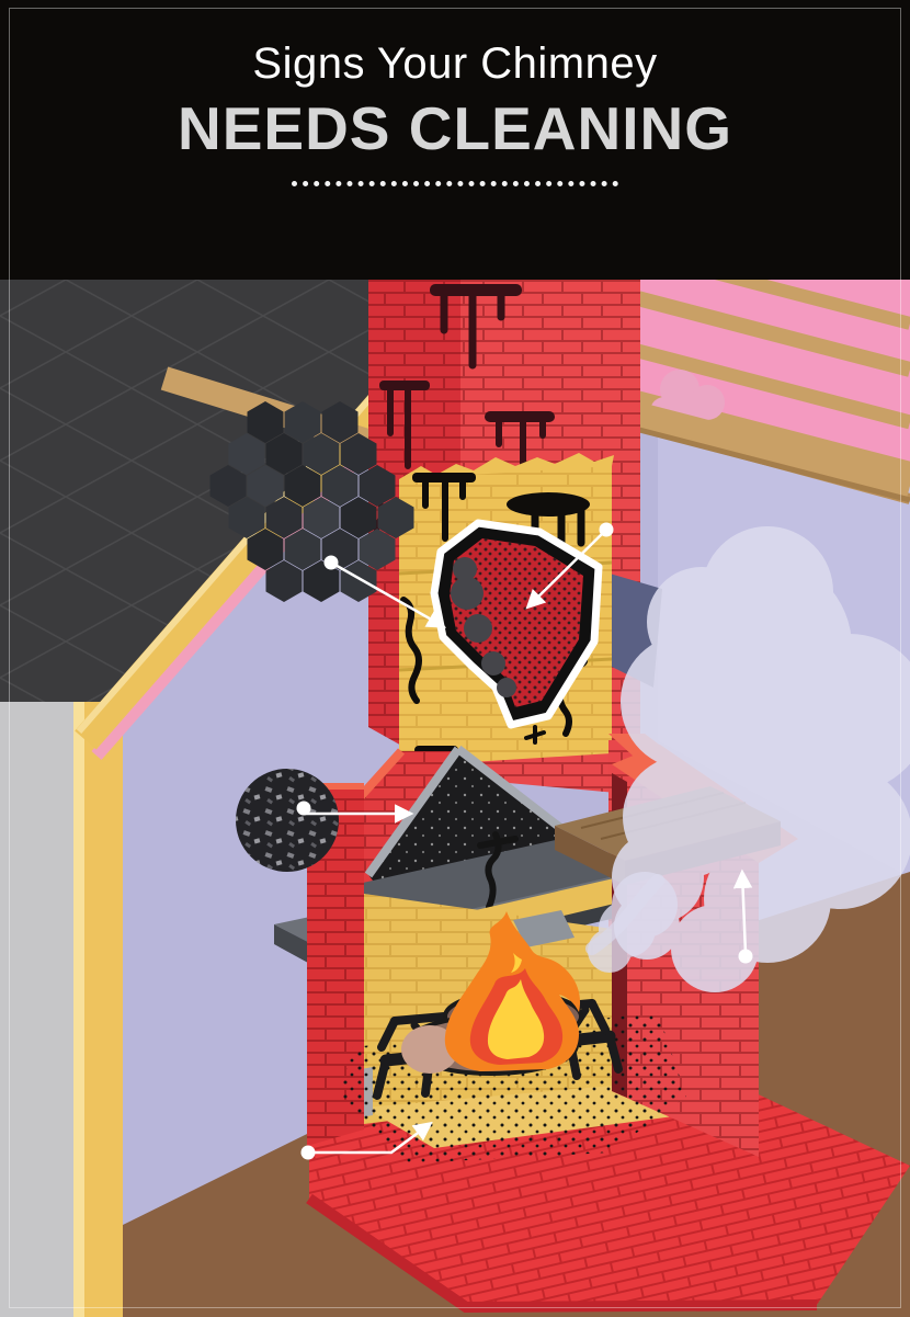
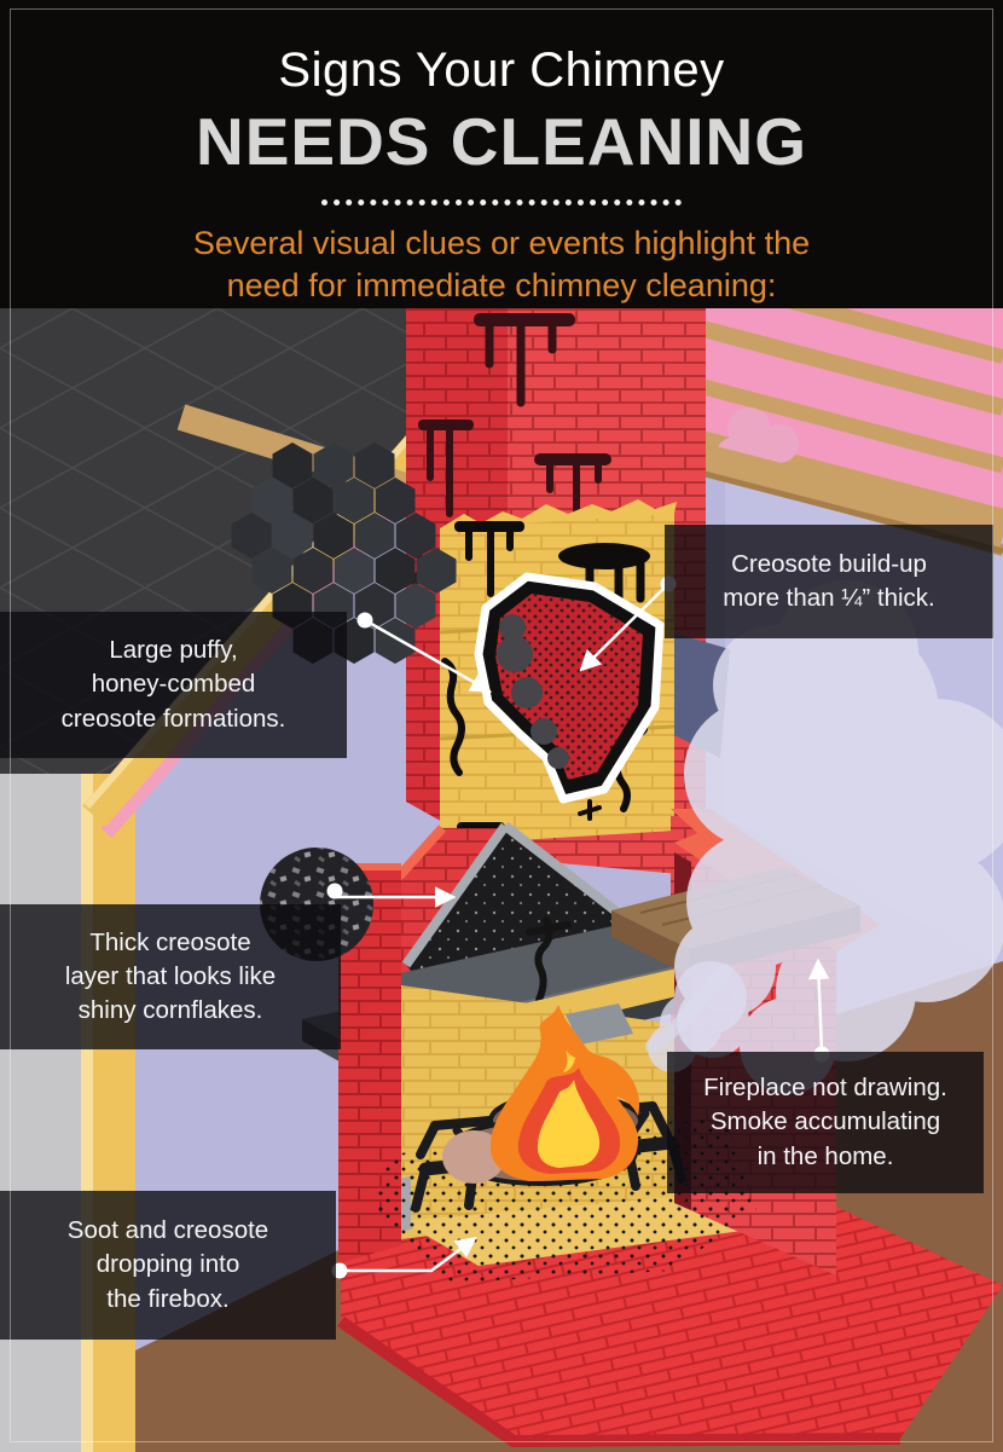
  Signs Your Chimney
  NEEDS CLEANING
+ Several visual clues or events highlight the
+ need for immediate chimney cleaning:
+ Creosote build-up
+ more than ¼” thick.
+ Large puffy,
+ honey-combed
+ creosote formations.
+ Thick creosote
+ layer that looks like
+ shiny cornflakes.
+ Fireplace not drawing.
+ Smoke accumulating
+ in the home.
+ Soot and creosote
+ dropping into
+ the firebox.
